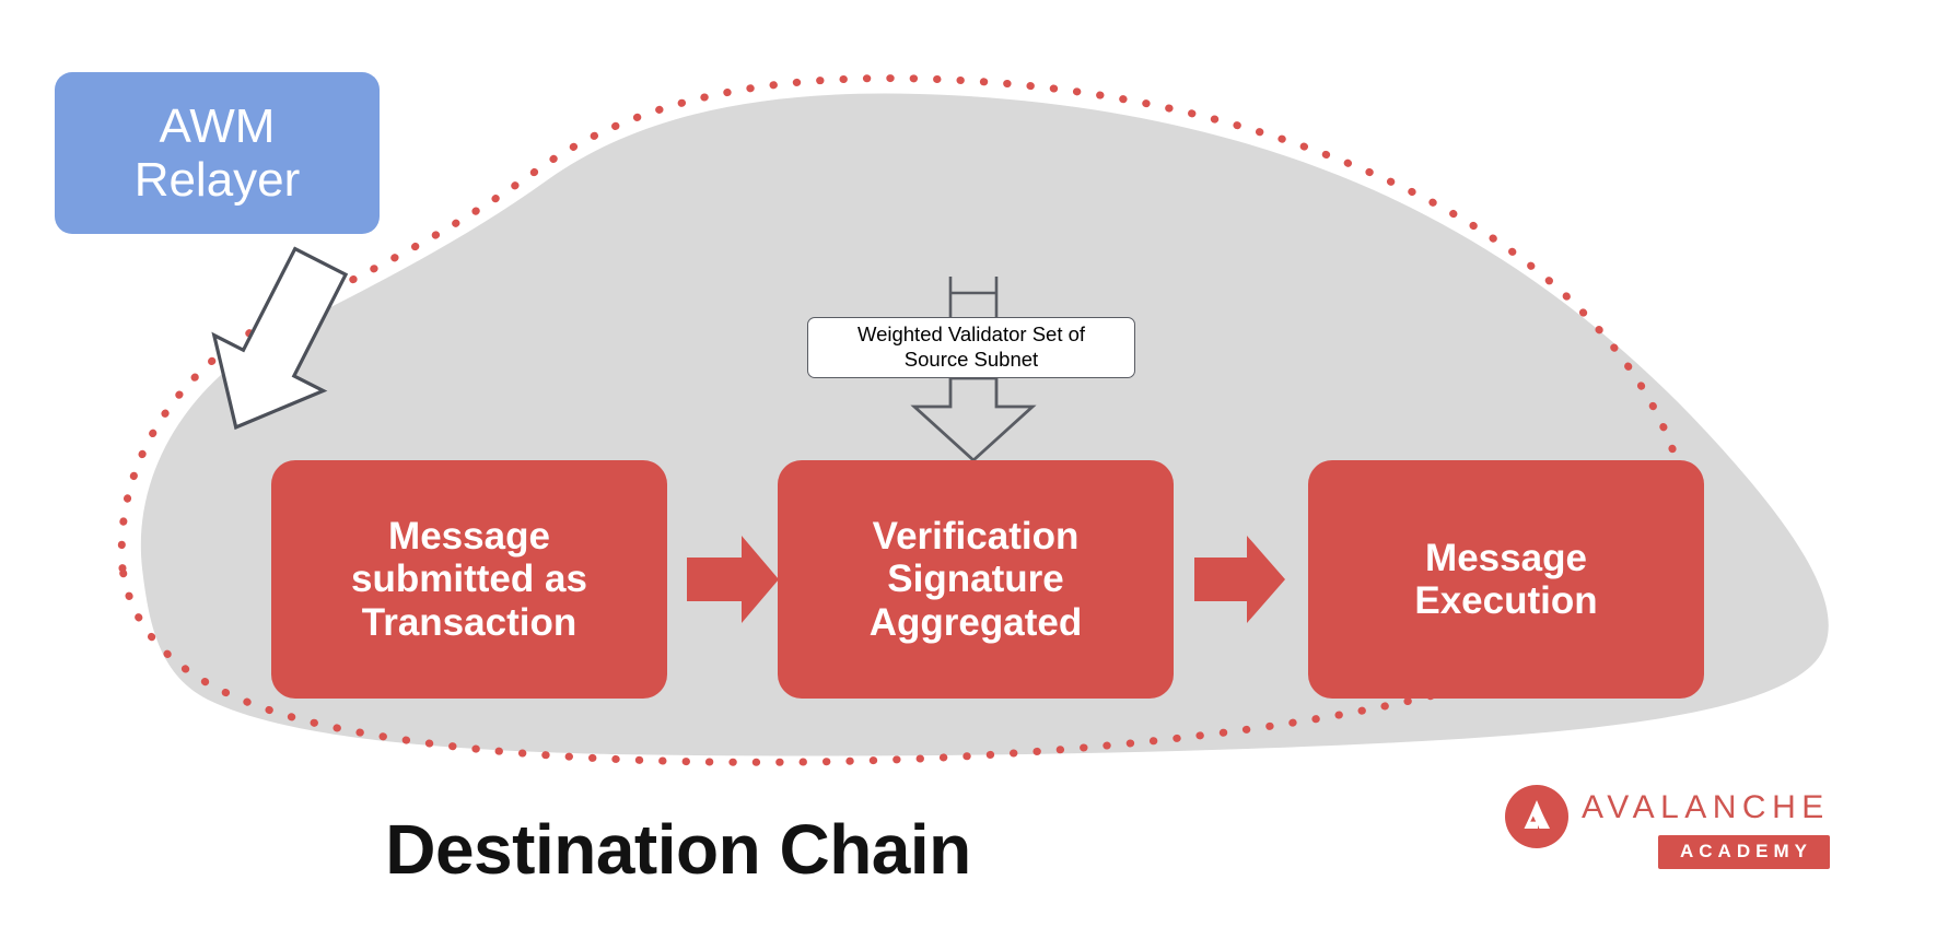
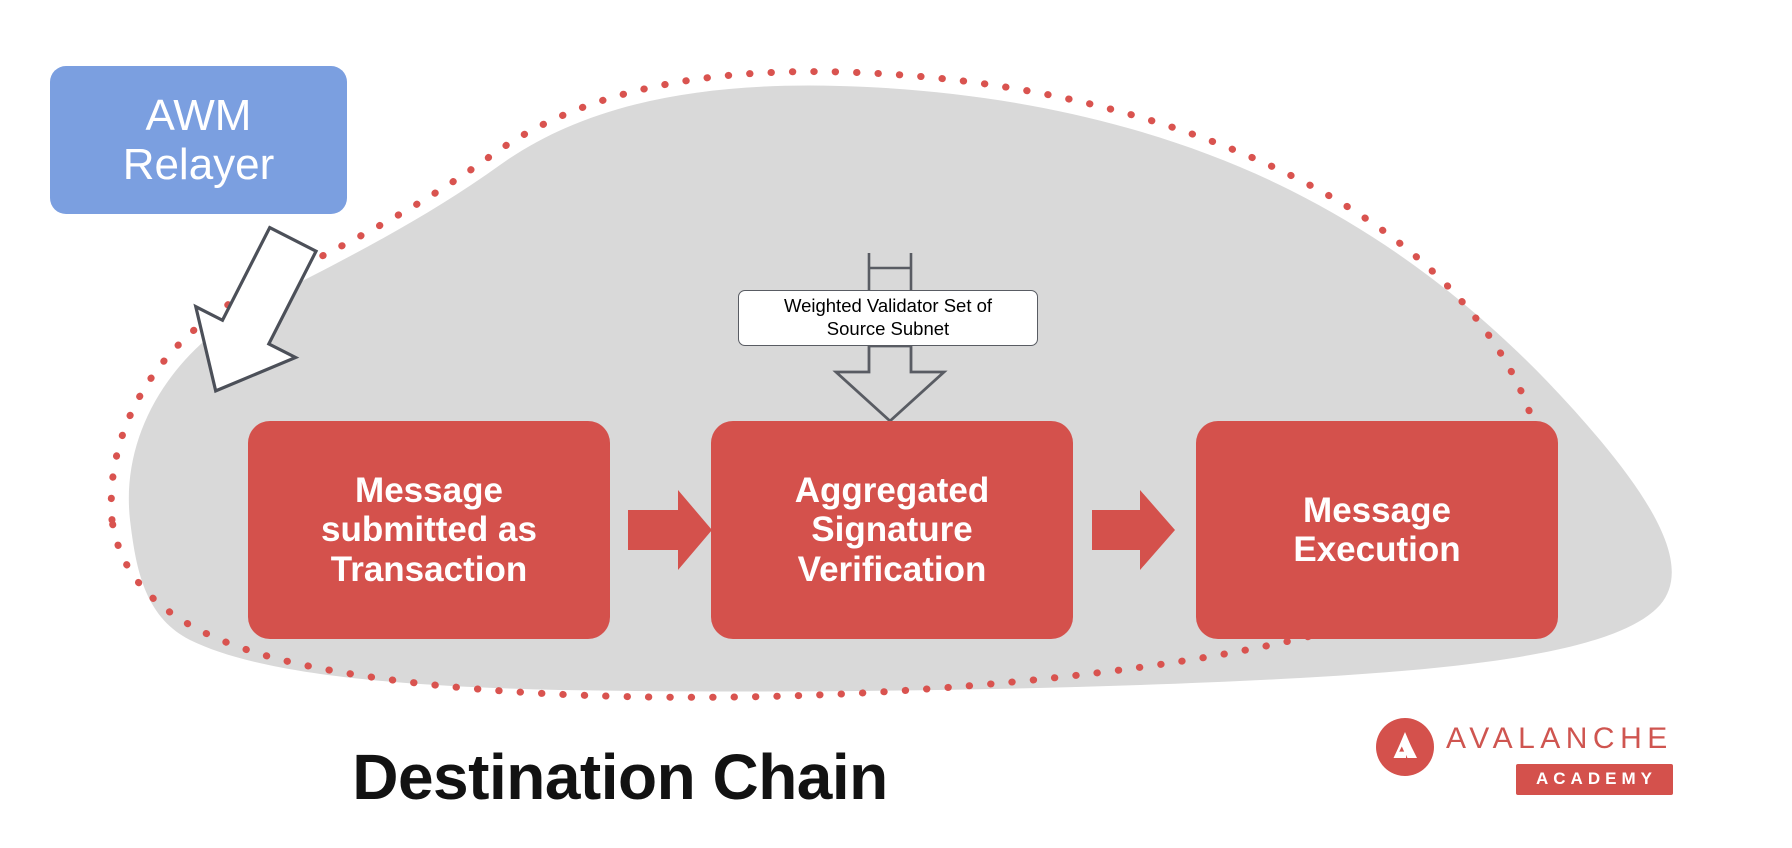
  AWM
  Relayer
  Weighted Validator Set of
  Source Subnet
  Message
  submitted as
  Transaction
- Verification
+ Aggregated
  Signature
- Aggregated
+ Verification
  Message
  Execution
  Destination Chain
  AVALANCHE
  ACADEMY
